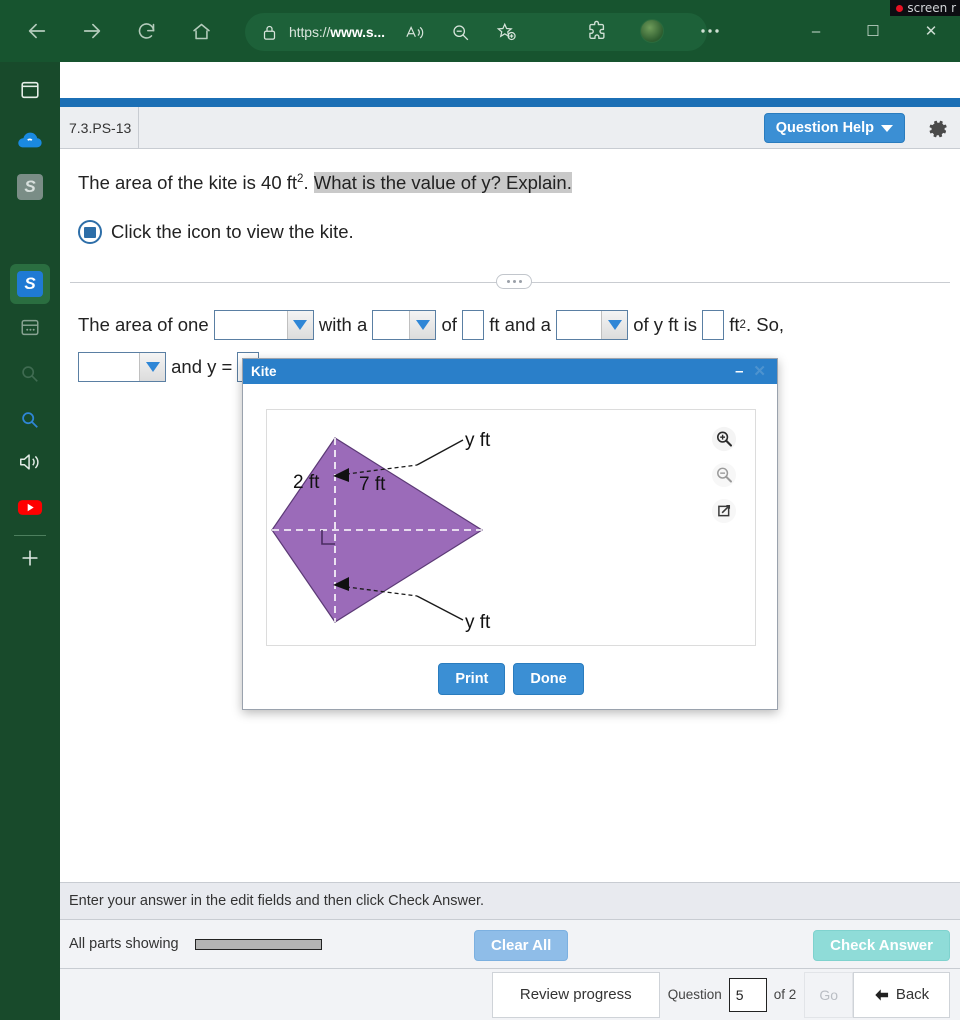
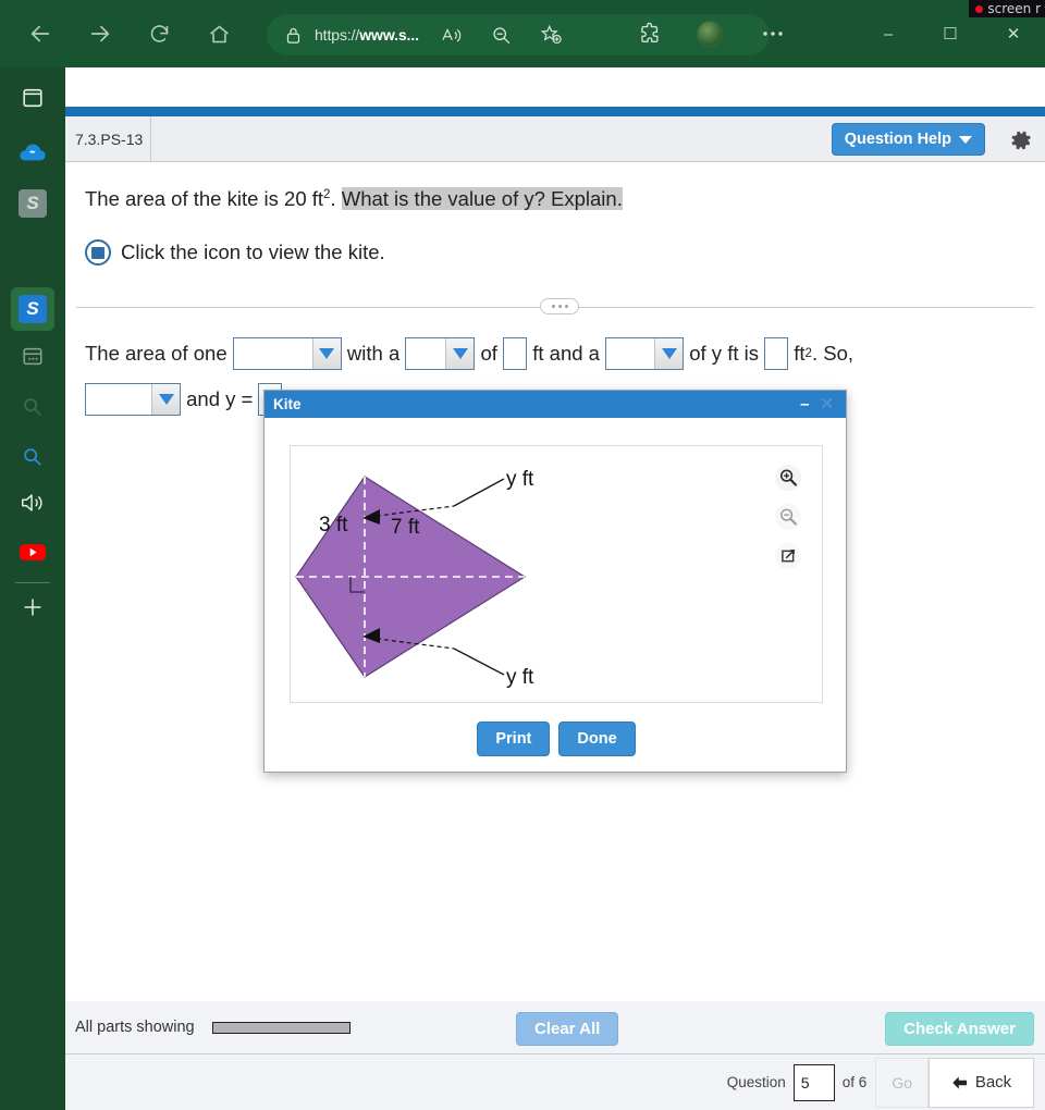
  https://www.s...
  –
  ☐
  ✕
  screen r
  S
  S
  7.3.PS-13
  Question Help
- The area of the kite is 40 ft2. What is the value of y? Explain.
+ The area of the kite is 20 ft2. What is the value of y? Explain.
  Click the icon to view the kite.
  The area of one
  with a
  of
  ft and a
  of y ft is
  ft
  2
  . So,
  and y =
- Enter your answer in the edit fields and then click Check Answer.
  All parts showing
  Clear All
  Check Answer
- Review progress
  Question
  5
- of 2
+ of 6
  Go
  Back
  Kite
  –
  ✕
- 2 ft
+ 3 ft
  7 ft
  y ft
  y ft
  Print
  Done
